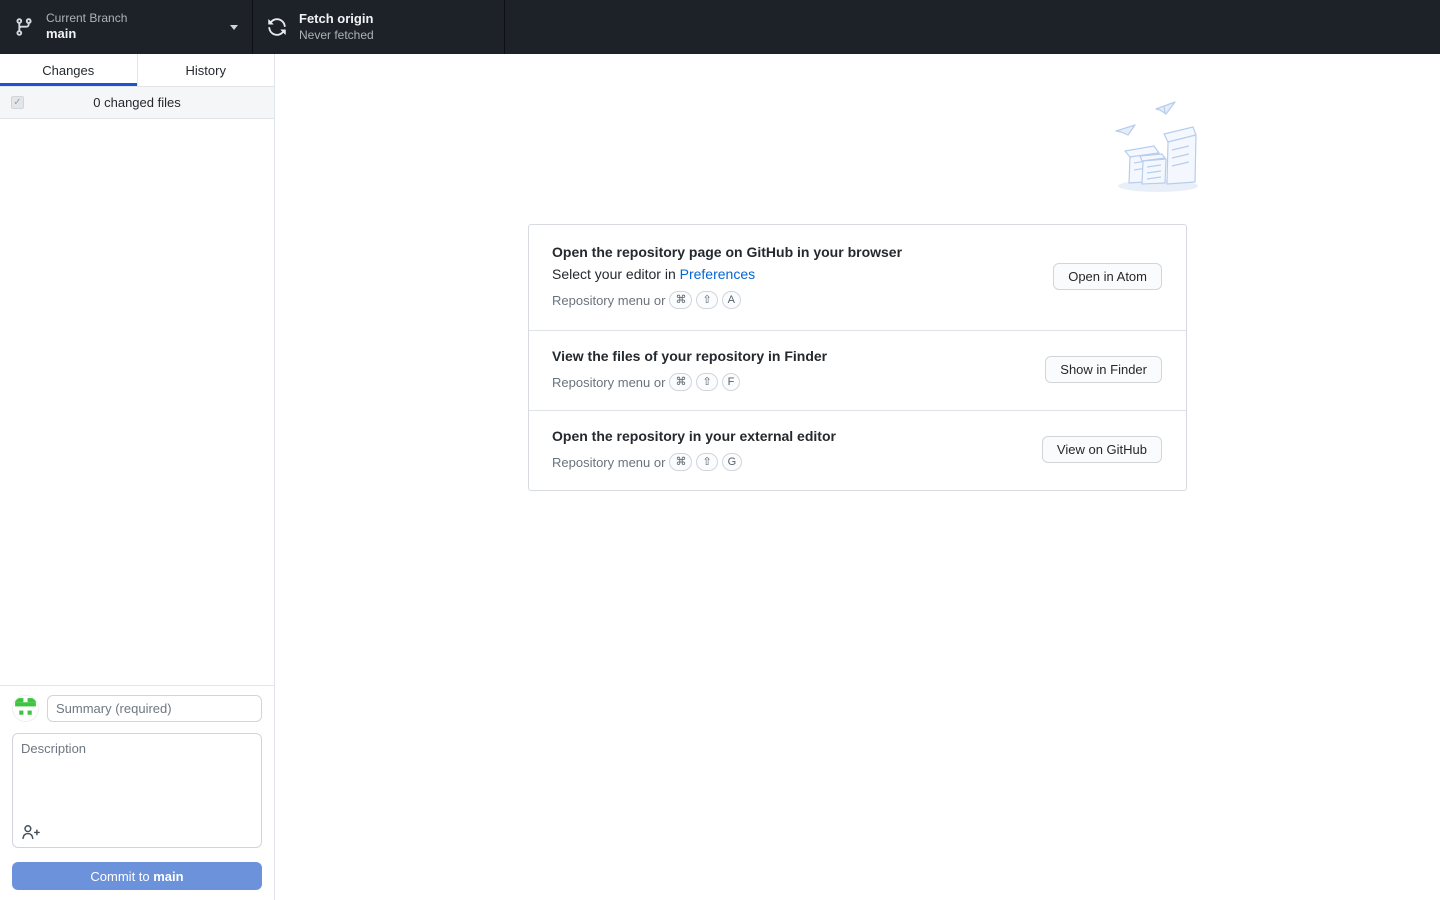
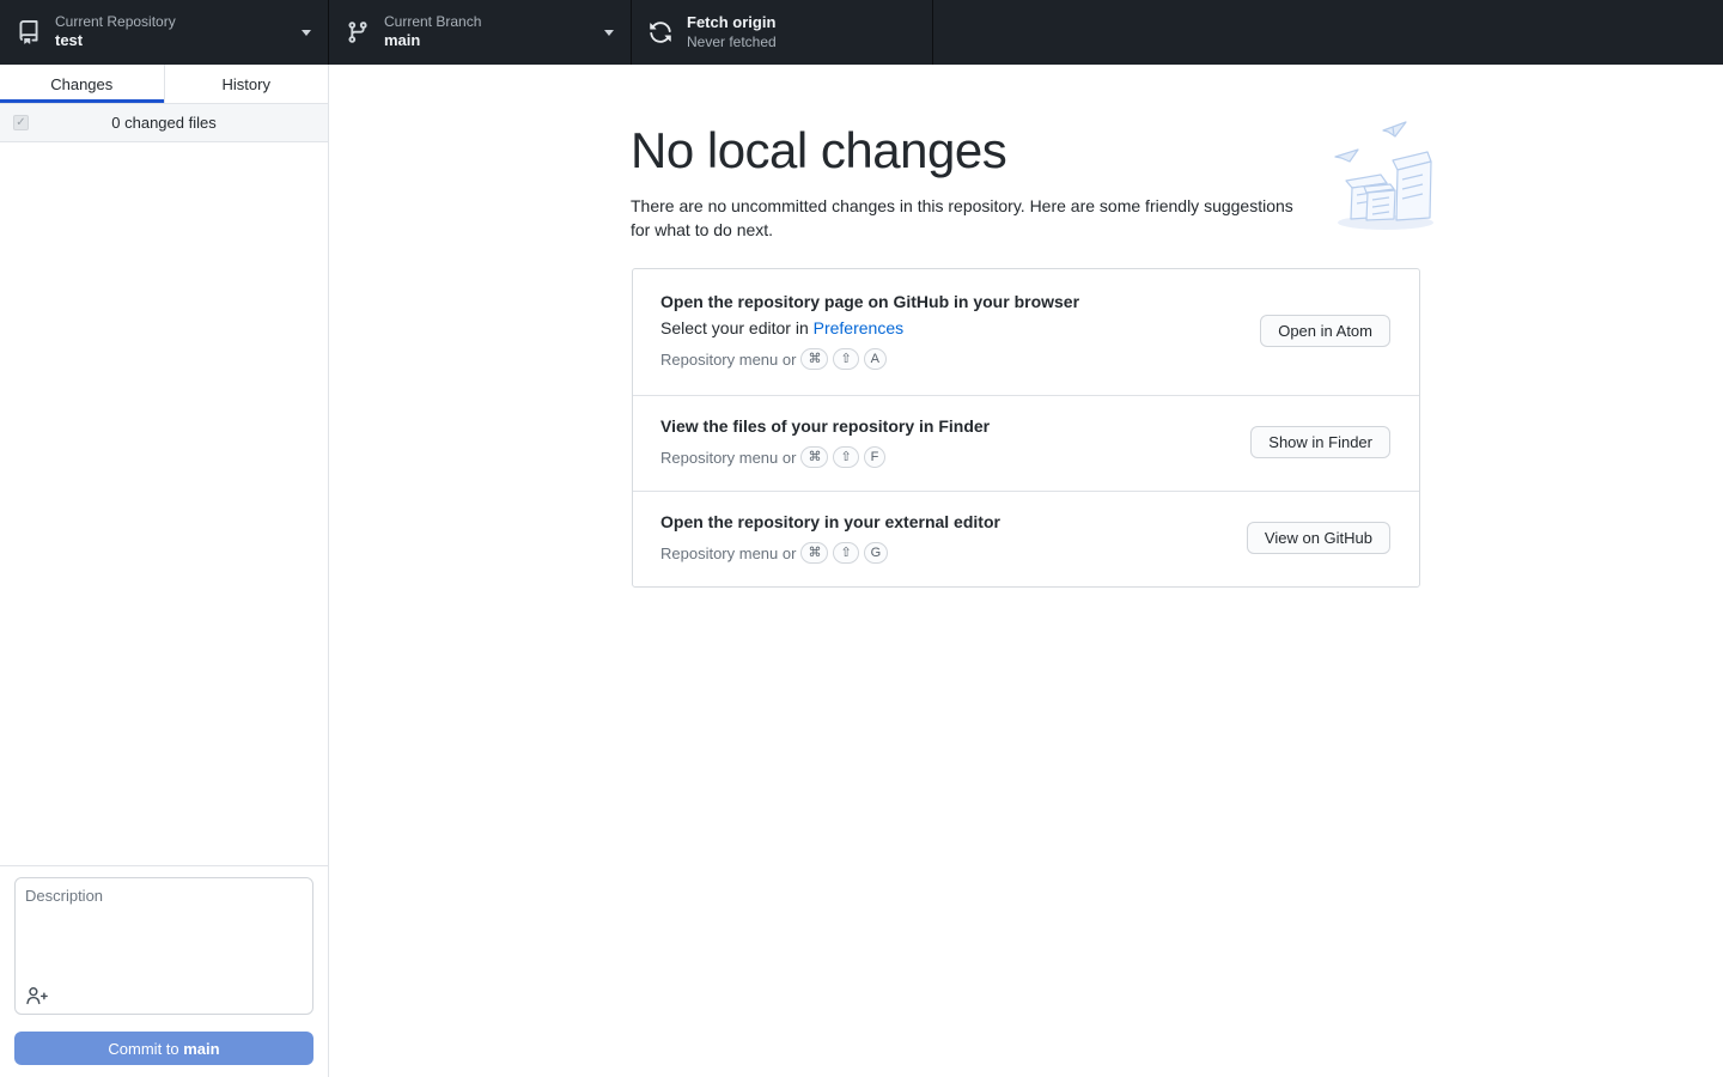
+ Current Repository
+ test
  Current Branch
  main
  Fetch origin
  Never fetched
  Changes
  History
  ✓
  0 changed files
- Summary (required)
  Description
  Commit to main
+ No local changes
+ There are no uncommitted changes in this repository. Here are some friendly suggestions for what to do next.
  Open the repository page on GitHub in your browser
  Select your editor in Preferences
  Repository menu or
  ⌘
  ⇧
  A
  Open in Atom
  View the files of your repository in Finder
  Repository menu or
  ⌘
  ⇧
  F
  Show in Finder
  Open the repository in your external editor
  Repository menu or
  ⌘
  ⇧
  G
  View on GitHub
